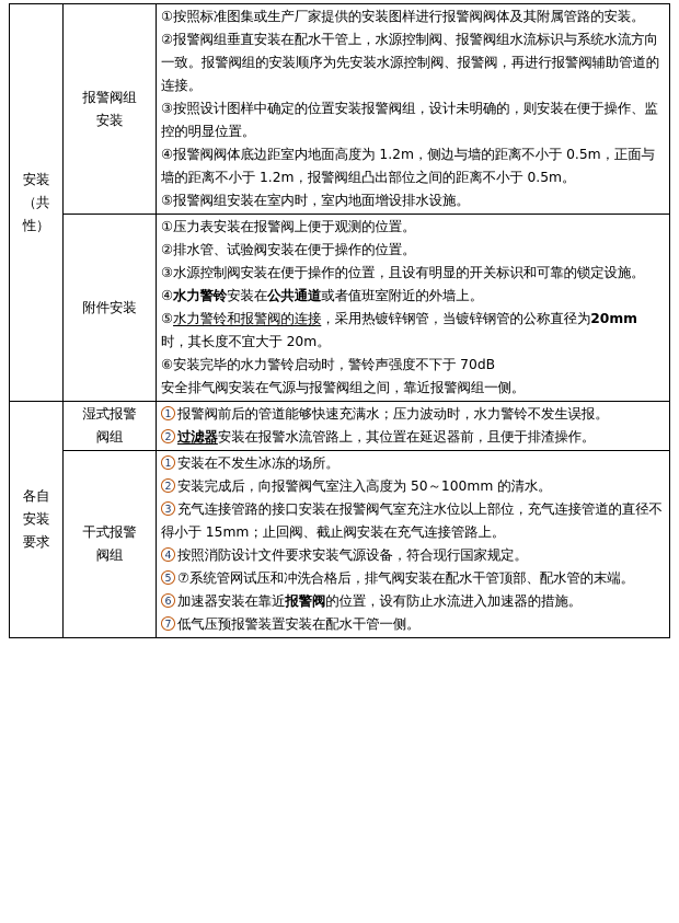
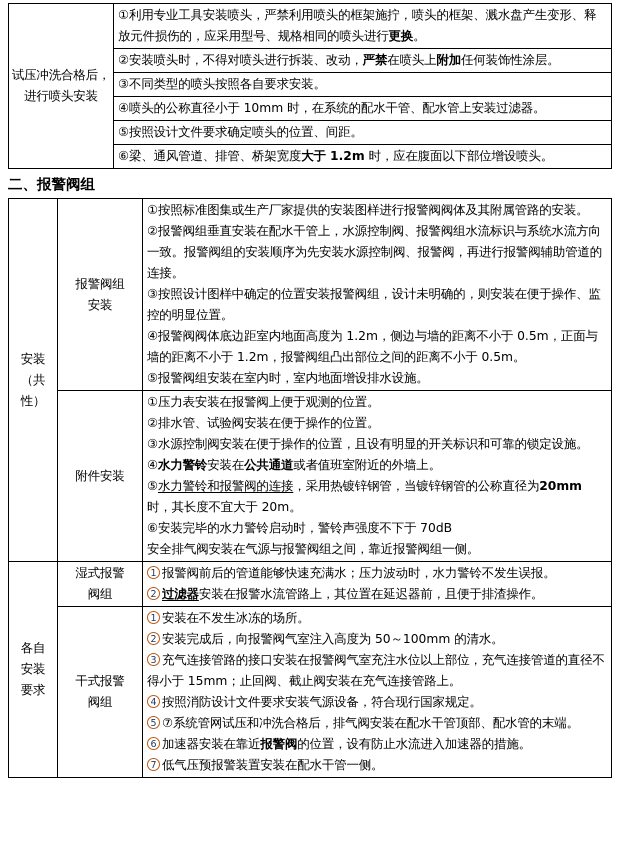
+ 试压冲洗合格后， 进行喷头安装	①利用专业工具安装喷头，严禁利用喷头的框架施拧，喷头的框架、溅水盘产生变形、释放元件损伤的，应采用型号、规格相同的喷头进行更换。
+ ②安装喷头时，不得对喷头进行拆装、改动，严禁在喷头上附加任何装饰性涂层。
+ ③不同类型的喷头按照各自要求安装。
+ ④喷头的公称直径小于 10mm 时，在系统的配水干管、配水管上安装过滤器。
+ ⑤按照设计文件要求确定喷头的位置、间距。
+ ⑥梁、通风管道、排管、桥架宽度大于 1.2m 时，应在腹面以下部位增设喷头。
+ 二、报警阀组
  安装 （共性）	报警阀组 安装	①按照标准图集或生产厂家提供的安装图样进行报警阀阀体及其附属管路的安装。②报警阀组垂直安装在配水干管上，水源控制阀、报警阀组水流标识与系统水流方向一致。报警阀组的安装顺序为先安装水源控制阀、报警阀，再进行报警阀辅助管道的连接。③按照设计图样中确定的位置安装报警阀组，设计未明确的，则安装在便于操作、监控的明显位置。④报警阀阀体底边距室内地面高度为 1.2m，侧边与墙的距离不小于 0.5m，正面与墙的距离不小于 1.2m，报警阀组凸出部位之间的距离不小于 0.5m。⑤报警阀组安装在室内时，室内地面增设排水设施。
  附件安装	①压力表安装在报警阀上便于观测的位置。②排水管、试验阀安装在便于操作的位置。③水源控制阀安装在便于操作的位置，且设有明显的开关标识和可靠的锁定设施。④水力警铃安装在公共通道或者值班室附近的外墙上。⑤水力警铃和报警阀的连接，采用热镀锌钢管，当镀锌钢管的公称直径为20mm 时，其长度不宜大于 20m。⑥安装完毕的水力警铃启动时，警铃声强度不下于 70dB安全排气阀安装在气源与报警阀组之间，靠近报警阀组一侧。
  各自 安装 要求	湿式报警 阀组	1 报警阀前后的管道能够快速充满水；压力波动时，水力警铃不发生误报。2 过滤器安装在报警水流管路上，其位置在延迟器前，且便于排渣操作。
  干式报警 阀组	1 安装在不发生冰冻的场所。2 安装完成后，向报警阀气室注入高度为 50～100mm 的清水。3 充气连接管路的接口安装在报警阀气室充注水位以上部位，充气连接管道的直径不得小于 15mm；止回阀、截止阀安装在充气连接管路上。4 按照消防设计文件要求安装气源设备，符合现行国家规定。5 ⑦系统管网试压和冲洗合格后，排气阀安装在配水干管顶部、配水管的末端。6 加速器安装在靠近报警阀的位置，设有防止水流进入加速器的措施。7 低气压预报警装置安装在配水干管一侧。
